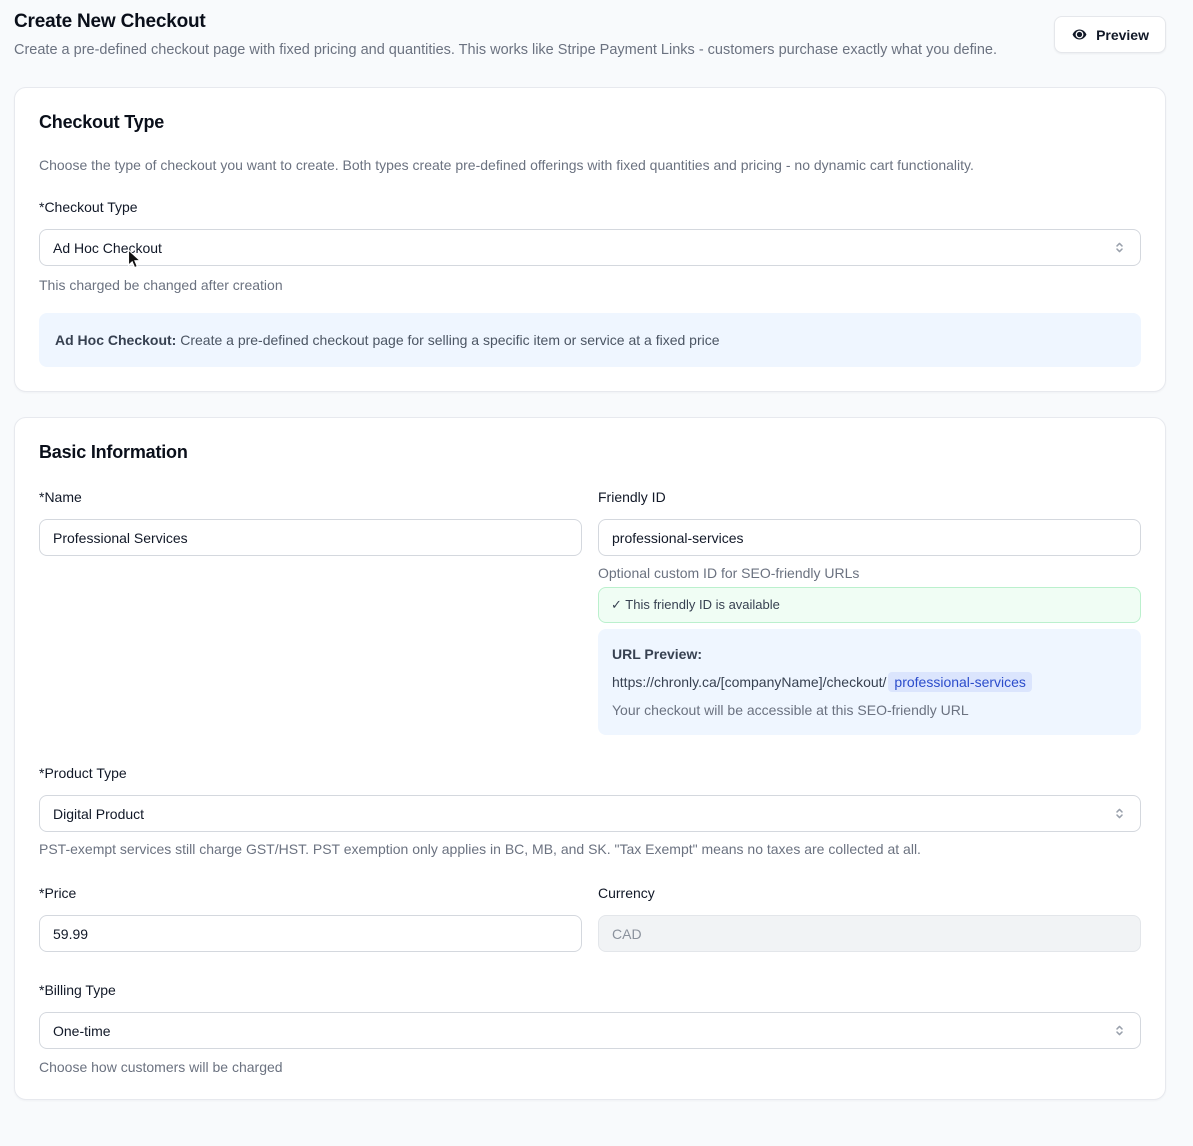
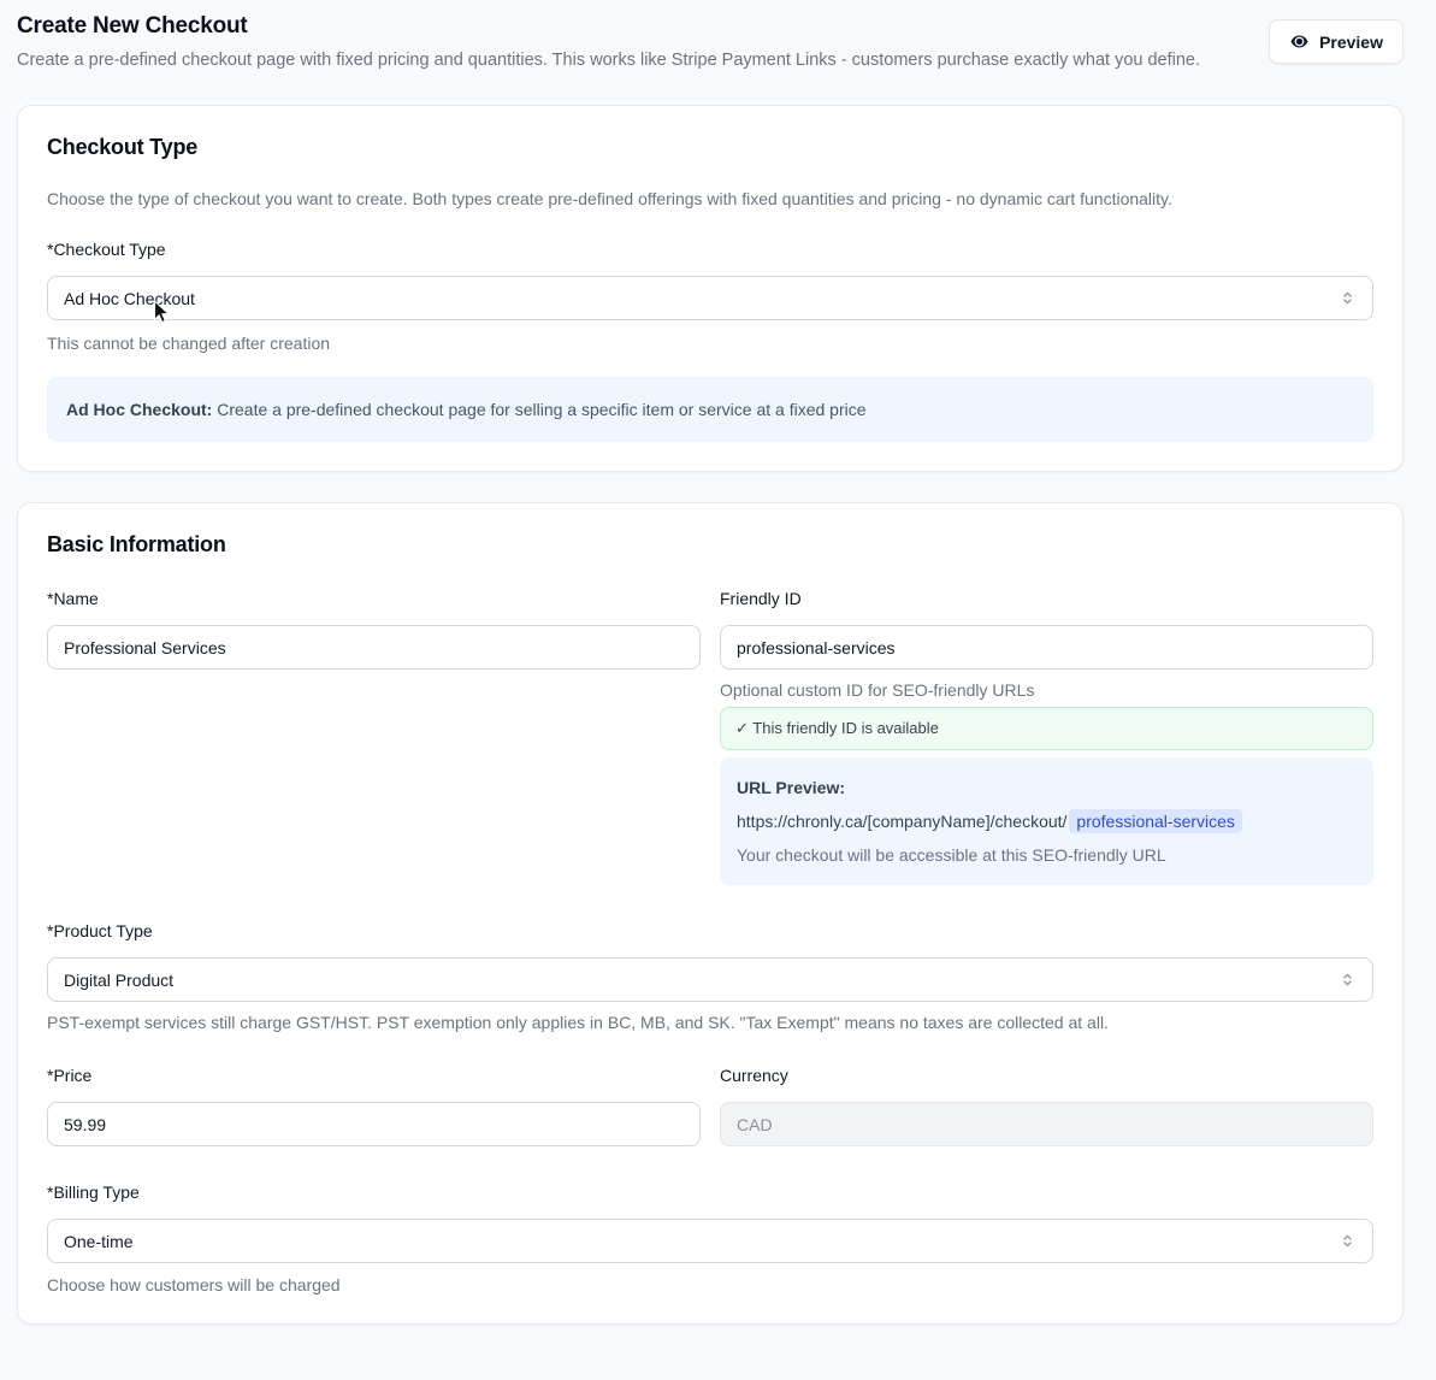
  Create New Checkout
  Create a pre-defined checkout page with fixed pricing and quantities. This works like Stripe Payment Links - customers purchase exactly what you define.
  Preview
  Checkout Type
  Choose the type of checkout you want to create. Both types create pre-defined offerings with fixed quantities and pricing - no dynamic cart functionality.
  *Checkout Type
  Ad Hoc Checkout
- This charged be changed after creation
+ This cannot be changed after creation
  Ad Hoc Checkout: Create a pre-defined checkout page for selling a specific item or service at a fixed price
  Basic Information
  *Name
  Professional Services
  Friendly ID
  professional-services
  Optional custom ID for SEO-friendly URLs
  ✓ This friendly ID is available
  URL Preview:
  https://chronly.ca/[companyName]/checkout/ professional-services
  Your checkout will be accessible at this SEO-friendly URL
  *Product Type
  Digital Product
  PST-exempt services still charge GST/HST. PST exemption only applies in BC, MB, and SK. "Tax Exempt" means no taxes are collected at all.
  *Price
  59.99
  Currency
  CAD
  *Billing Type
  One-time
  Choose how customers will be charged
